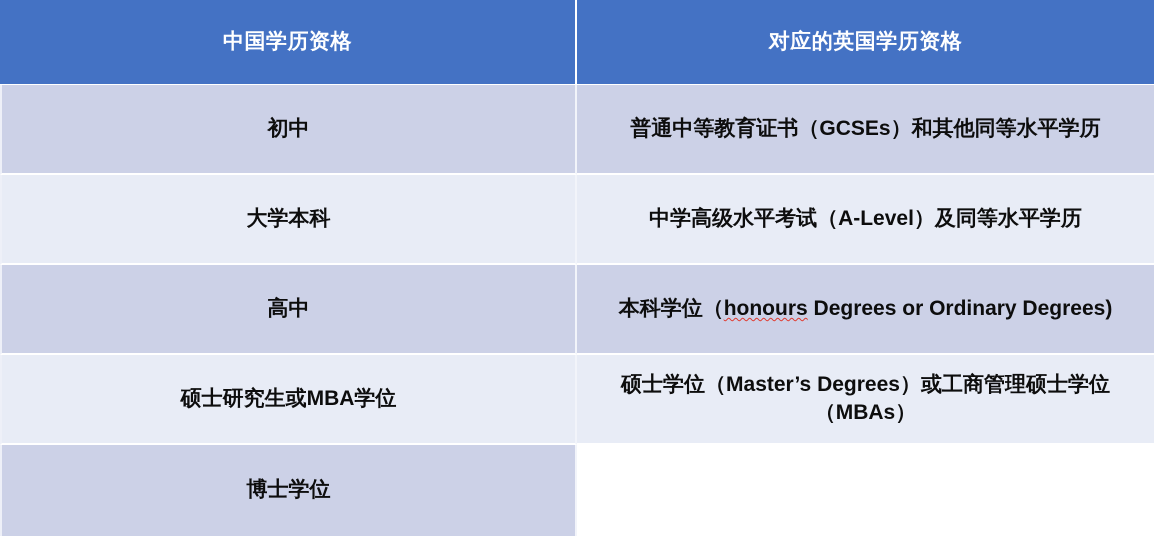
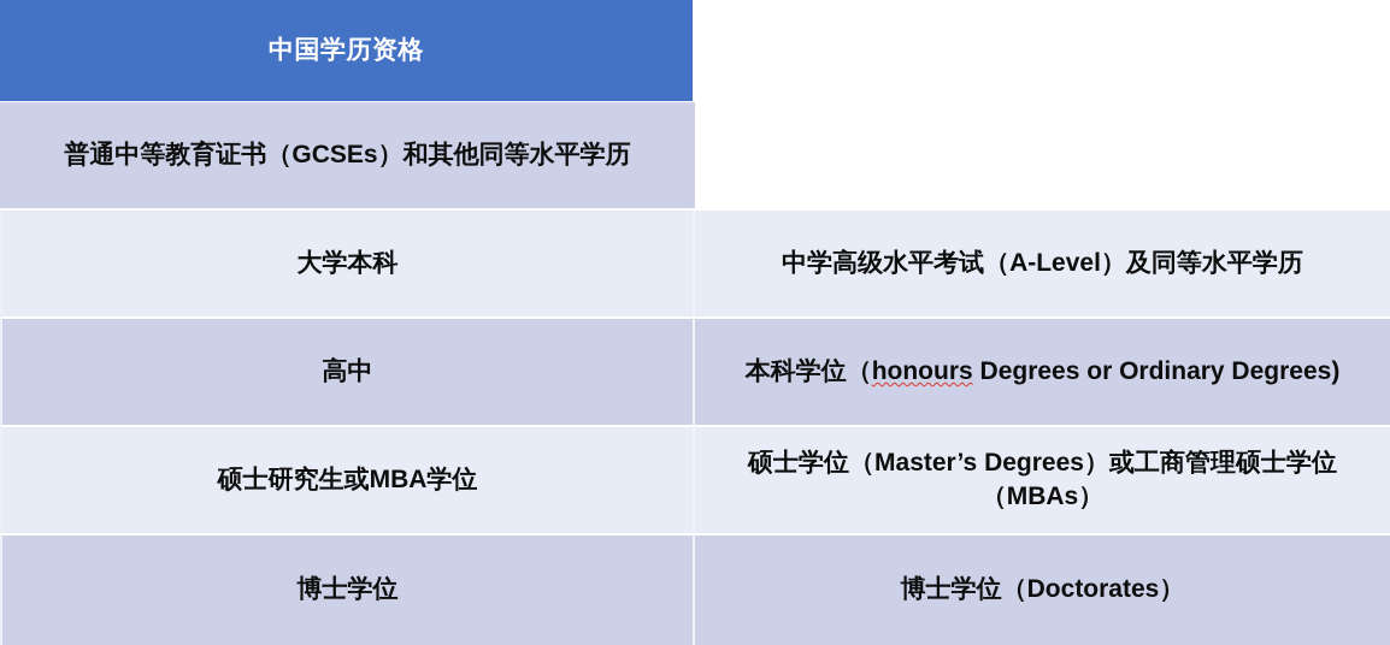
  中国学历资格
- 对应的英国学历资格
- 初中
  普通中等教育证书（GCSEs）和其他同等水平学历
  大学本科
  中学高级水平考试（A-Level）及同等水平学历
  高中
  本科学位（honours Degrees or Ordinary Degrees)
  硕士研究生或MBA学位
  硕士学位（Master’s Degrees）或工商管理硕士学位（MBAs）
  博士学位
+ 博士学位（Doctorates）
